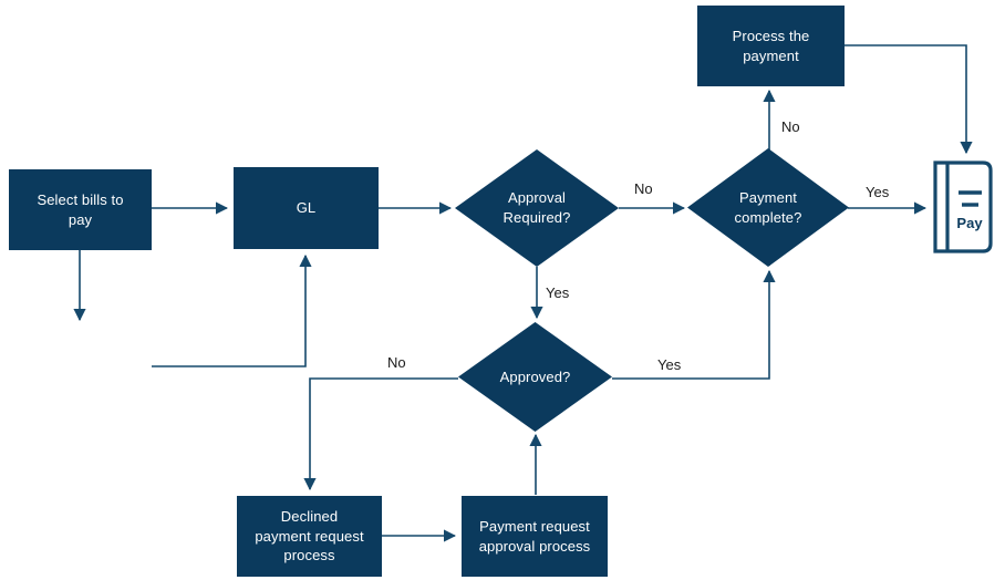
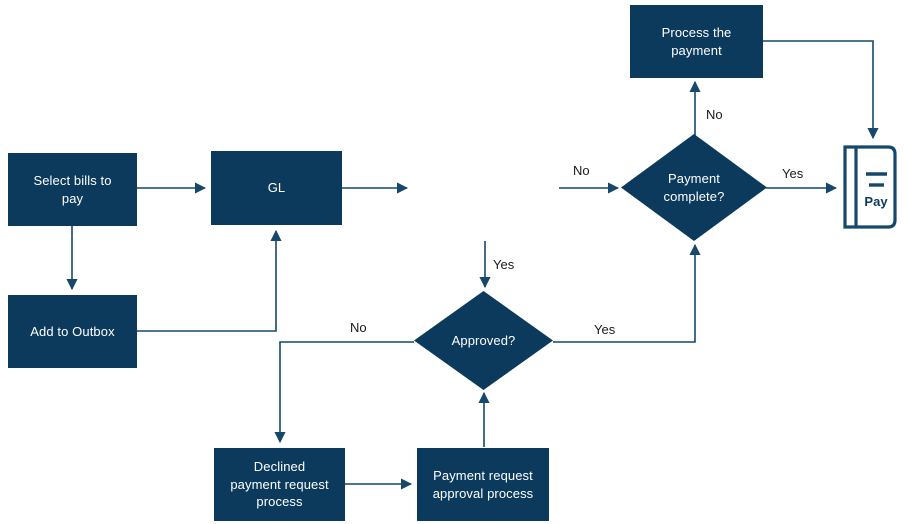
  Select bills to
  pay
+ Add to Outbox
  GL
- Approval
- Required?
  Payment
  complete?
  Approved?
  Process the
  payment
  Declined
  payment request
  process
  Payment request
  approval process
  Pay
  No
  Yes
  No
  Yes
  No
  Yes
